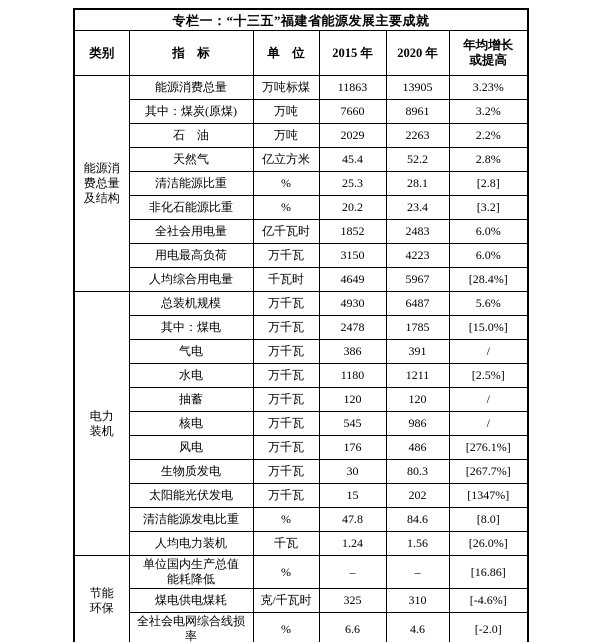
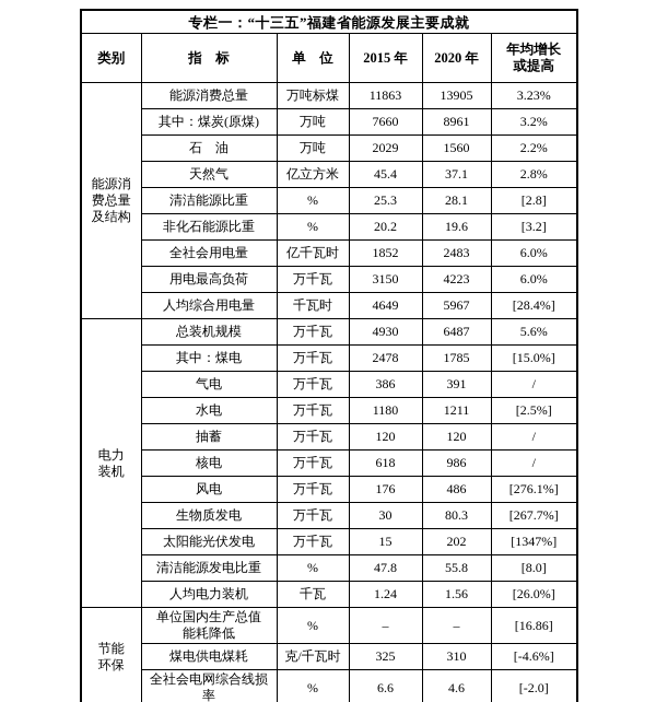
  专栏一：“十三五”福建省能源发展主要成就
  类别	指 标	单 位	2015 年	2020 年	年均增长 或提高
  能源消 费总量 及结构	能源消费总量	万吨标煤	11863	13905	3.23%
  其中：煤炭(原煤)	万吨	7660	8961	3.2%
- 石 油	万吨	2029	2263	2.2%
+ 石 油	万吨	2029	1560	2.2%
- 天然气	亿立方米	45.4	52.2	2.8%
+ 天然气	亿立方米	45.4	37.1	2.8%
  清洁能源比重	%	25.3	28.1	[2.8]
- 非化石能源比重	%	20.2	23.4	[3.2]
+ 非化石能源比重	%	20.2	19.6	[3.2]
  全社会用电量	亿千瓦时	1852	2483	6.0%
  用电最高负荷	万千瓦	3150	4223	6.0%
  人均综合用电量	千瓦时	4649	5967	[28.4%]
  电力 装机	总装机规模	万千瓦	4930	6487	5.6%
  其中：煤电	万千瓦	2478	1785	[15.0%]
  气电	万千瓦	386	391	/
  水电	万千瓦	1180	1211	[2.5%]
  抽蓄	万千瓦	120	120	/
- 核电	万千瓦	545	986	/
+ 核电	万千瓦	618	986	/
  风电	万千瓦	176	486	[276.1%]
  生物质发电	万千瓦	30	80.3	[267.7%]
  太阳能光伏发电	万千瓦	15	202	[1347%]
- 清洁能源发电比重	%	47.8	84.6	[8.0]
+ 清洁能源发电比重	%	47.8	55.8	[8.0]
  人均电力装机	千瓦	1.24	1.56	[26.0%]
  节能 环保	单位国内生产总值 能耗降低	%	–	–	[16.86]
  煤电供电煤耗	克/千瓦时	325	310	[-4.6%]
  全社会电网综合线损率	%	6.6	4.6	[-2.0]
